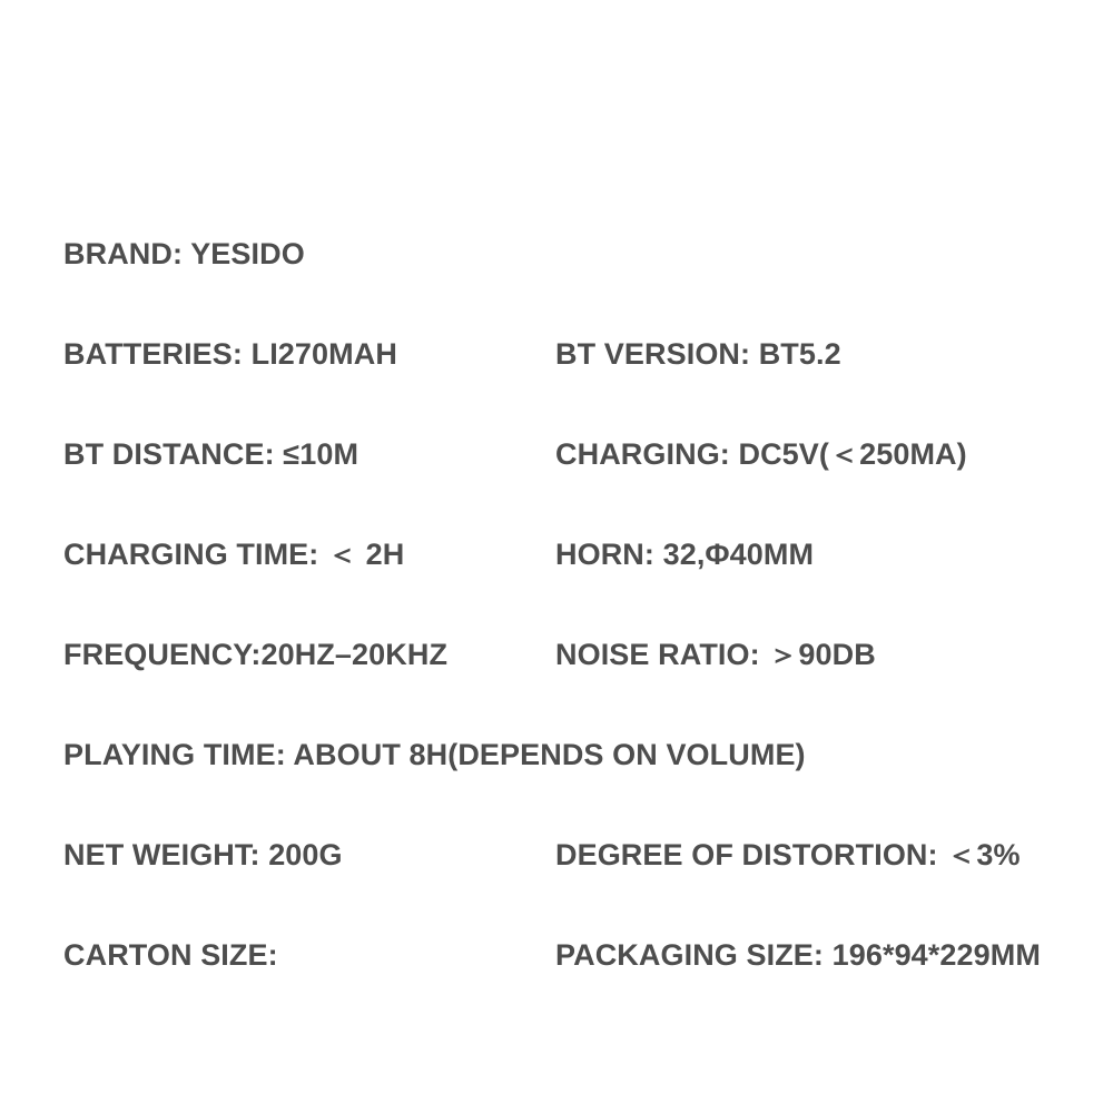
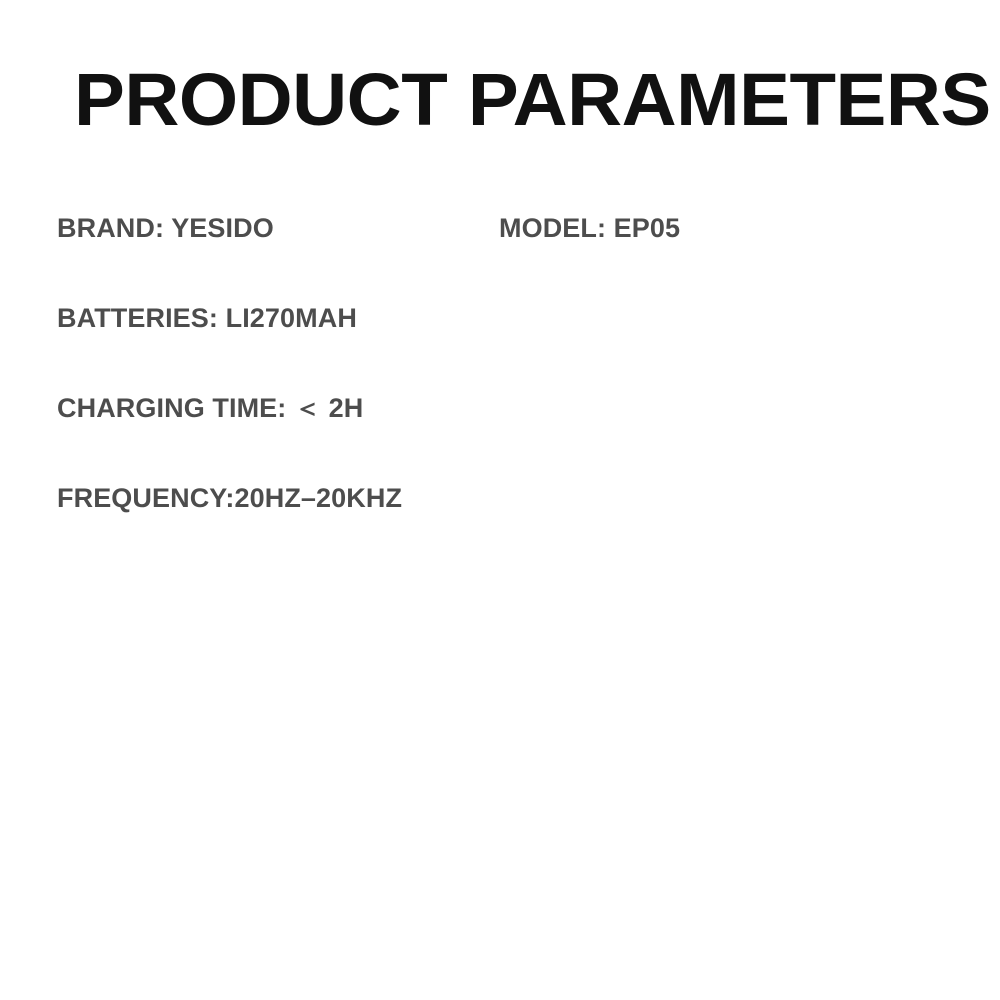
+ PRODUCT PARAMETERS
  BRAND: YESIDO
+ MODEL: EP05
  BATTERIES: LI270MAH
- BT VERSION: BT5.2
- BT DISTANCE: ≤10M
- CHARGING: DC5V(＜250MA)
  CHARGING TIME: ＜ 2H
- HORN: 32,Φ40MM
  FREQUENCY:20HZ–20KHZ
- NOISE RATIO: ＞90DB
- PLAYING TIME: ABOUT 8H(DEPENDS ON VOLUME)
- NET WEIGHT: 200G
- DEGREE OF DISTORTION: ＜3%
- CARTON SIZE:
- PACKAGING SIZE: 196*94*229MM
